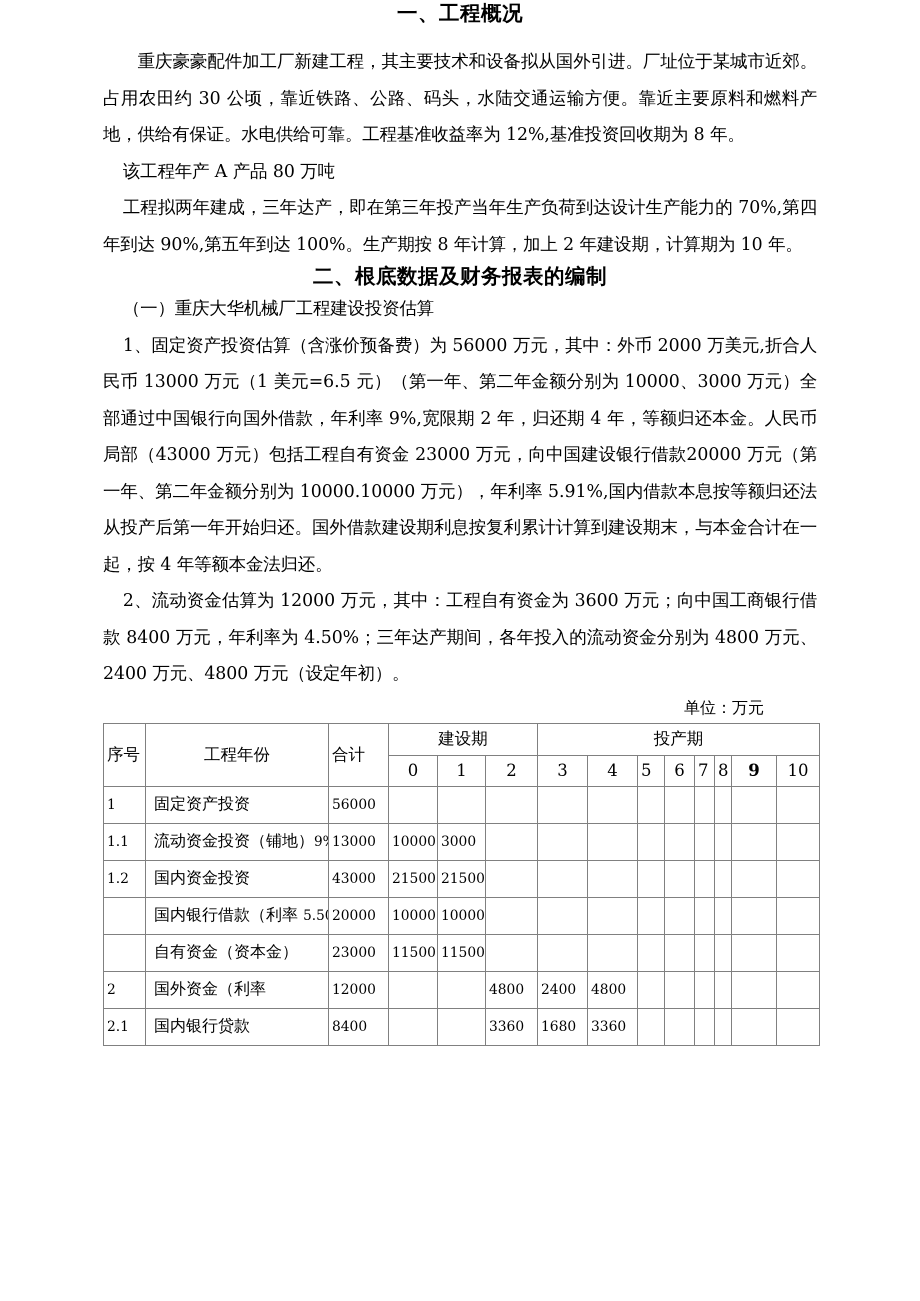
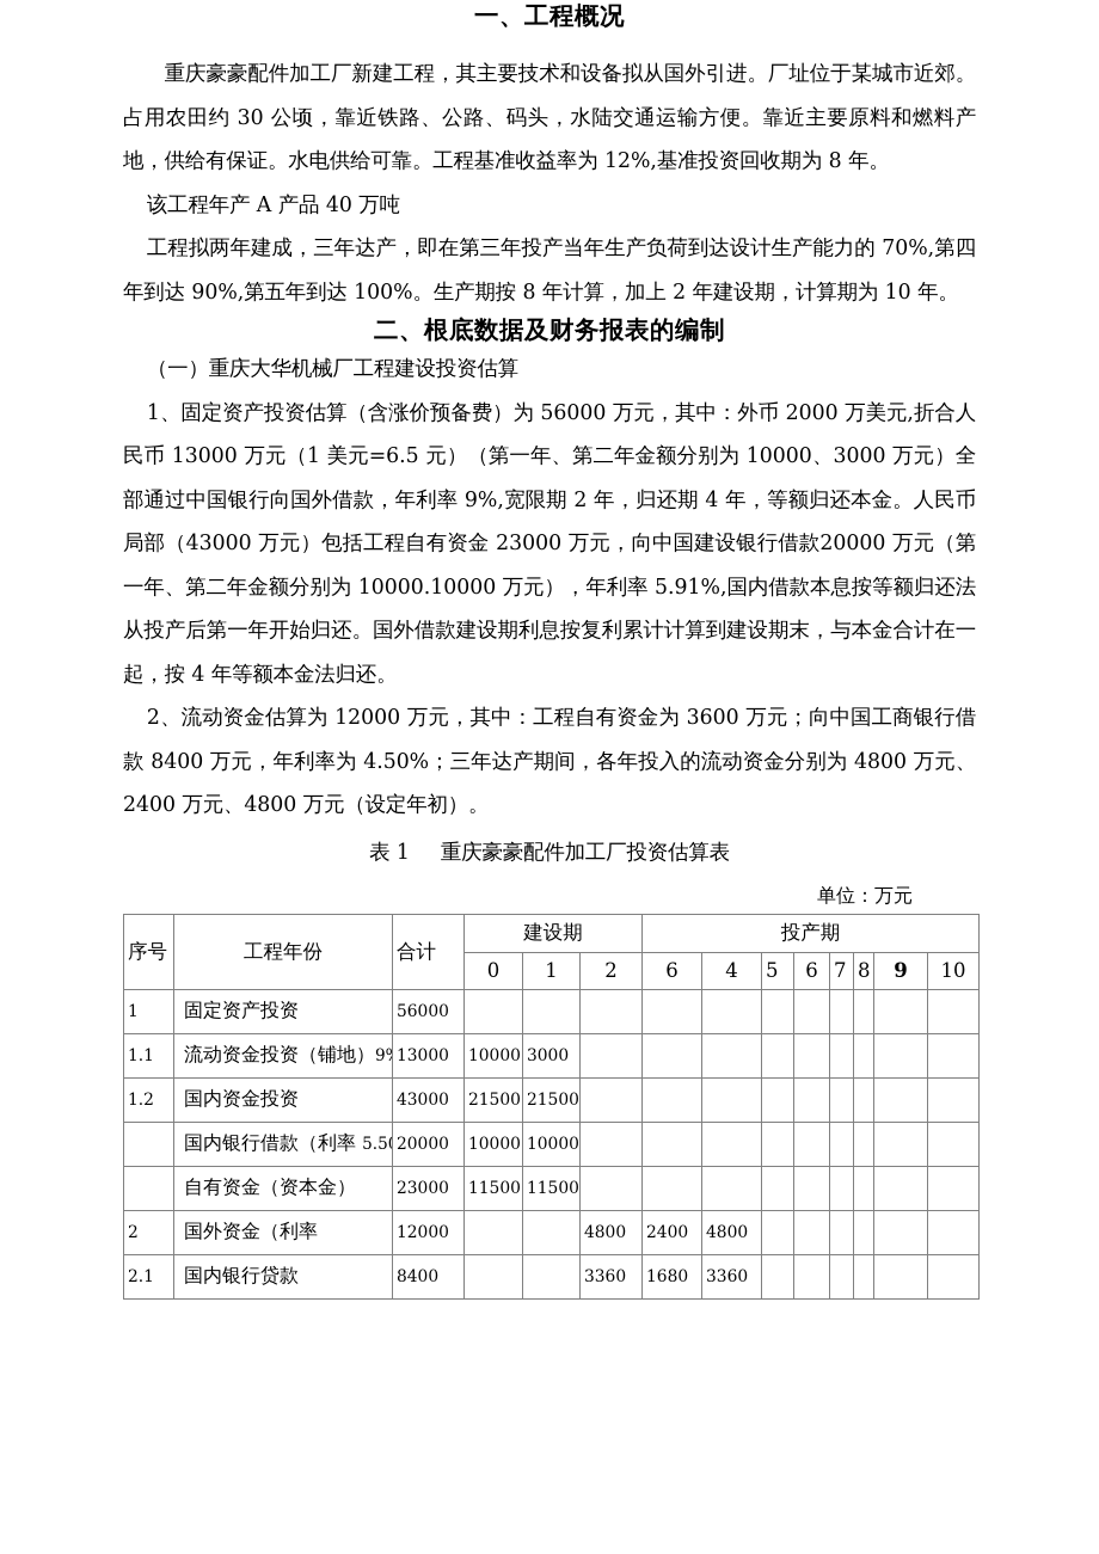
  一、工程概况
  重庆豪豪配件加工厂新建工程，其主要技术和设备拟从国外引进。厂址位于某城市近郊。占用农田约 30 公顷，靠近铁路、公路、码头，水陆交通运输方便。靠近主要原料和燃料产地，供给有保证。水电供给可靠。工程基准收益率为 12%,基准投资回收期为 8 年。
- 该工程年产 A 产品 80 万吨
+ 该工程年产 A 产品 40 万吨
  工程拟两年建成，三年达产，即在第三年投产当年生产负荷到达设计生产能力的 70%,第四年到达 90%,第五年到达 100%。生产期按 8 年计算，加上 2 年建设期，计算期为 10 年。
  二、根底数据及财务报表的编制
  （一）重庆大华机械厂工程建设投资估算
  1、固定资产投资估算（含涨价预备费）为 56000 万元，其中：外币 2000 万美元,折合人民币 13000 万元（1 美元=6.5 元）（第一年、第二年金额分别为 10000、3000 万元）全部通过中国银行向国外借款，年利率 9%,宽限期 2 年，归还期 4 年，等额归还本金。人民币局部（43000 万元）包括工程自有资金 23000 万元，向中国建设银行借款20000 万元（第一年、第二年金额分别为 10000.10000 万元），年利率 5.91%,国内借款本息按等额归还法从投产后第一年开始归还。国外借款建设期利息按复利累计计算到建设期末，与本金合计在一起，按 4 年等额本金法归还。
  2、流动资金估算为 12000 万元，其中：工程自有资金为 3600 万元；向中国工商银行借款 8400 万元，年利率为 4.50%；三年达产期间，各年投入的流动资金分别为 4800 万元、2400 万元、4800 万元（设定年初）。
+ 表 1 重庆豪豪配件加工厂投资估算表
  单位：万元
  序号	工程年份	合计	建设期	投产期
- 0	1	2	3	4	5	6	7	8	9	10
+ 0	1	2	6	4	5	6	7	8	9	10
  1	固定资产投资	56000
  1.1	流动资金投资（铺地）9	13000	10000	3000
  1.2	国内资金投资	43000	21500	21500
  	国内银行借款（利率 5.5	20000	10000	10000
  	自有资金（资本金）	23000	11500	11500
  2	国外资金（利率	12000			4800	2400	4800
  2.1	国内银行贷款	8400			3360	1680	3360
